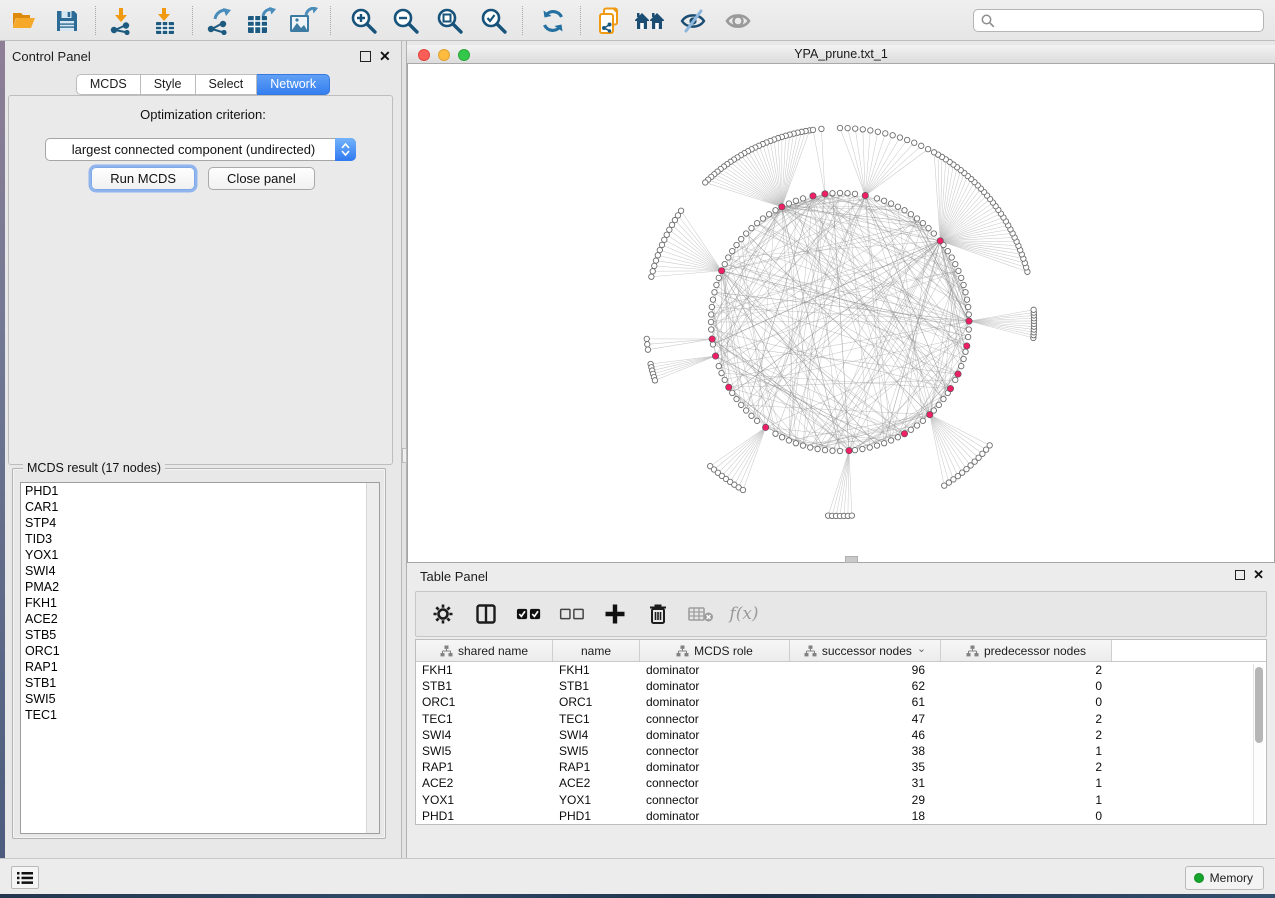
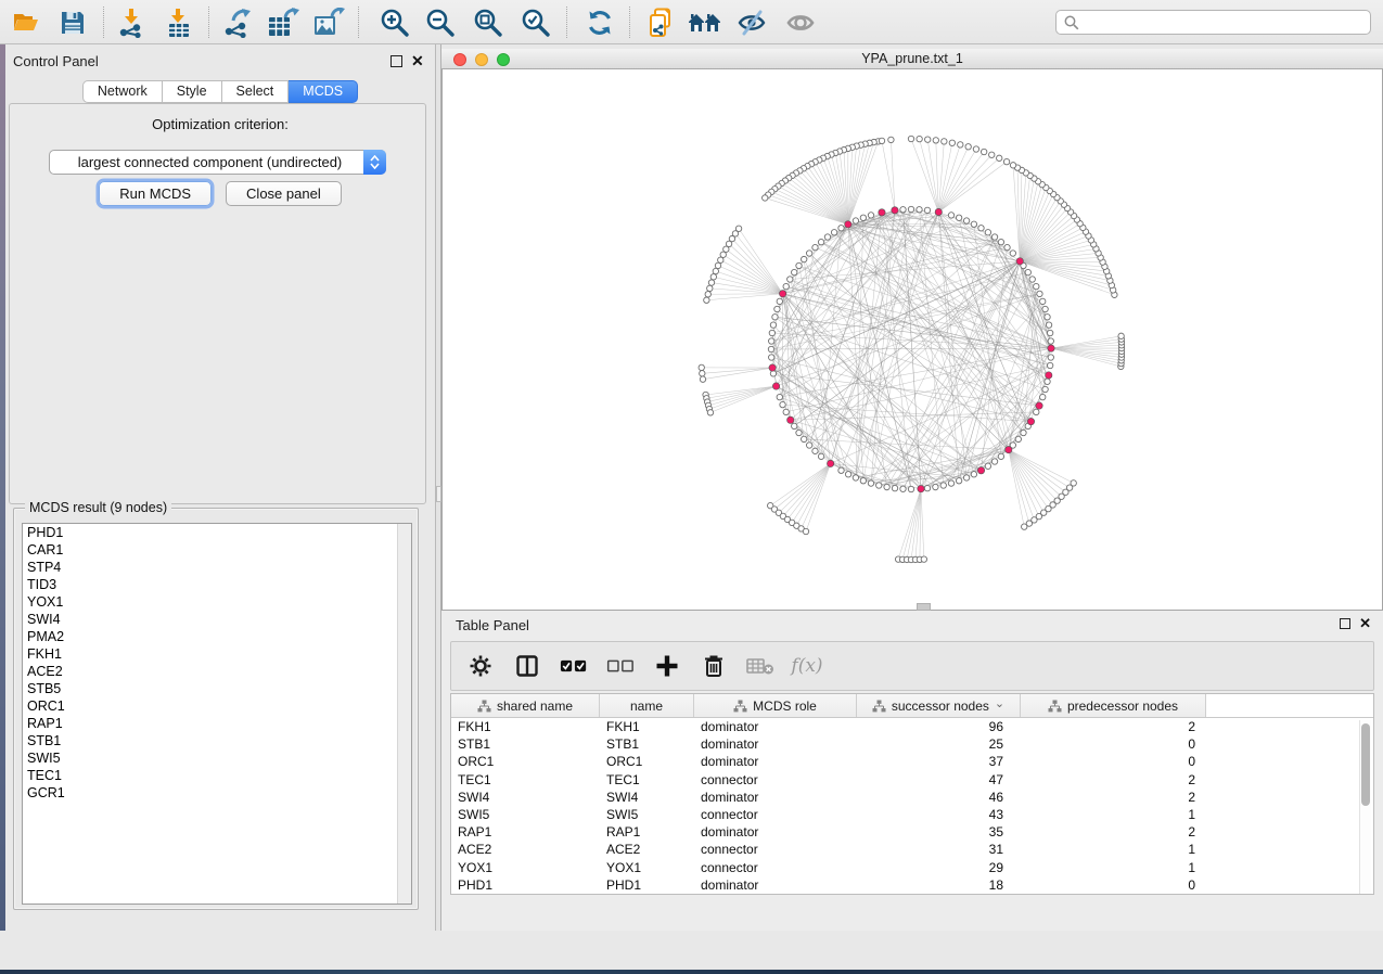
  Control Panel
  ✕
- MCDS
+ Network
  Style
  Select
- Network
+ MCDS
  Optimization criterion:
  largest connected component (undirected)
  Run MCDS
  Close panel
- MCDS result (17 nodes)
+ MCDS result (9 nodes)
  PHD1
  CAR1
  STP4
  TID3
  YOX1
  SWI4
  PMA2
  FKH1
  ACE2
  STB5
  ORC1
  RAP1
  STB1
  SWI5
  TEC1
+ GCR1
  YPA_prune.txt_1
  Table Panel
  ✕
  f(x)
  shared name
  name
  MCDS role
  successor nodes
  ⌄
  predecessor nodes
  FKH1
  FKH1
  dominator
  96
  2
  STB1
  STB1
  dominator
- 62
+ 25
  0
  ORC1
  ORC1
  dominator
- 61
+ 37
  0
  TEC1
  TEC1
  connector
  47
  2
  SWI4
  SWI4
  dominator
  46
  2
  SWI5
  SWI5
  connector
- 38
+ 43
  1
  RAP1
  RAP1
  dominator
  35
  2
  ACE2
  ACE2
  connector
  31
  1
  YOX1
  YOX1
  connector
  29
  1
  PHD1
  PHD1
  dominator
  18
  0
- Memory
